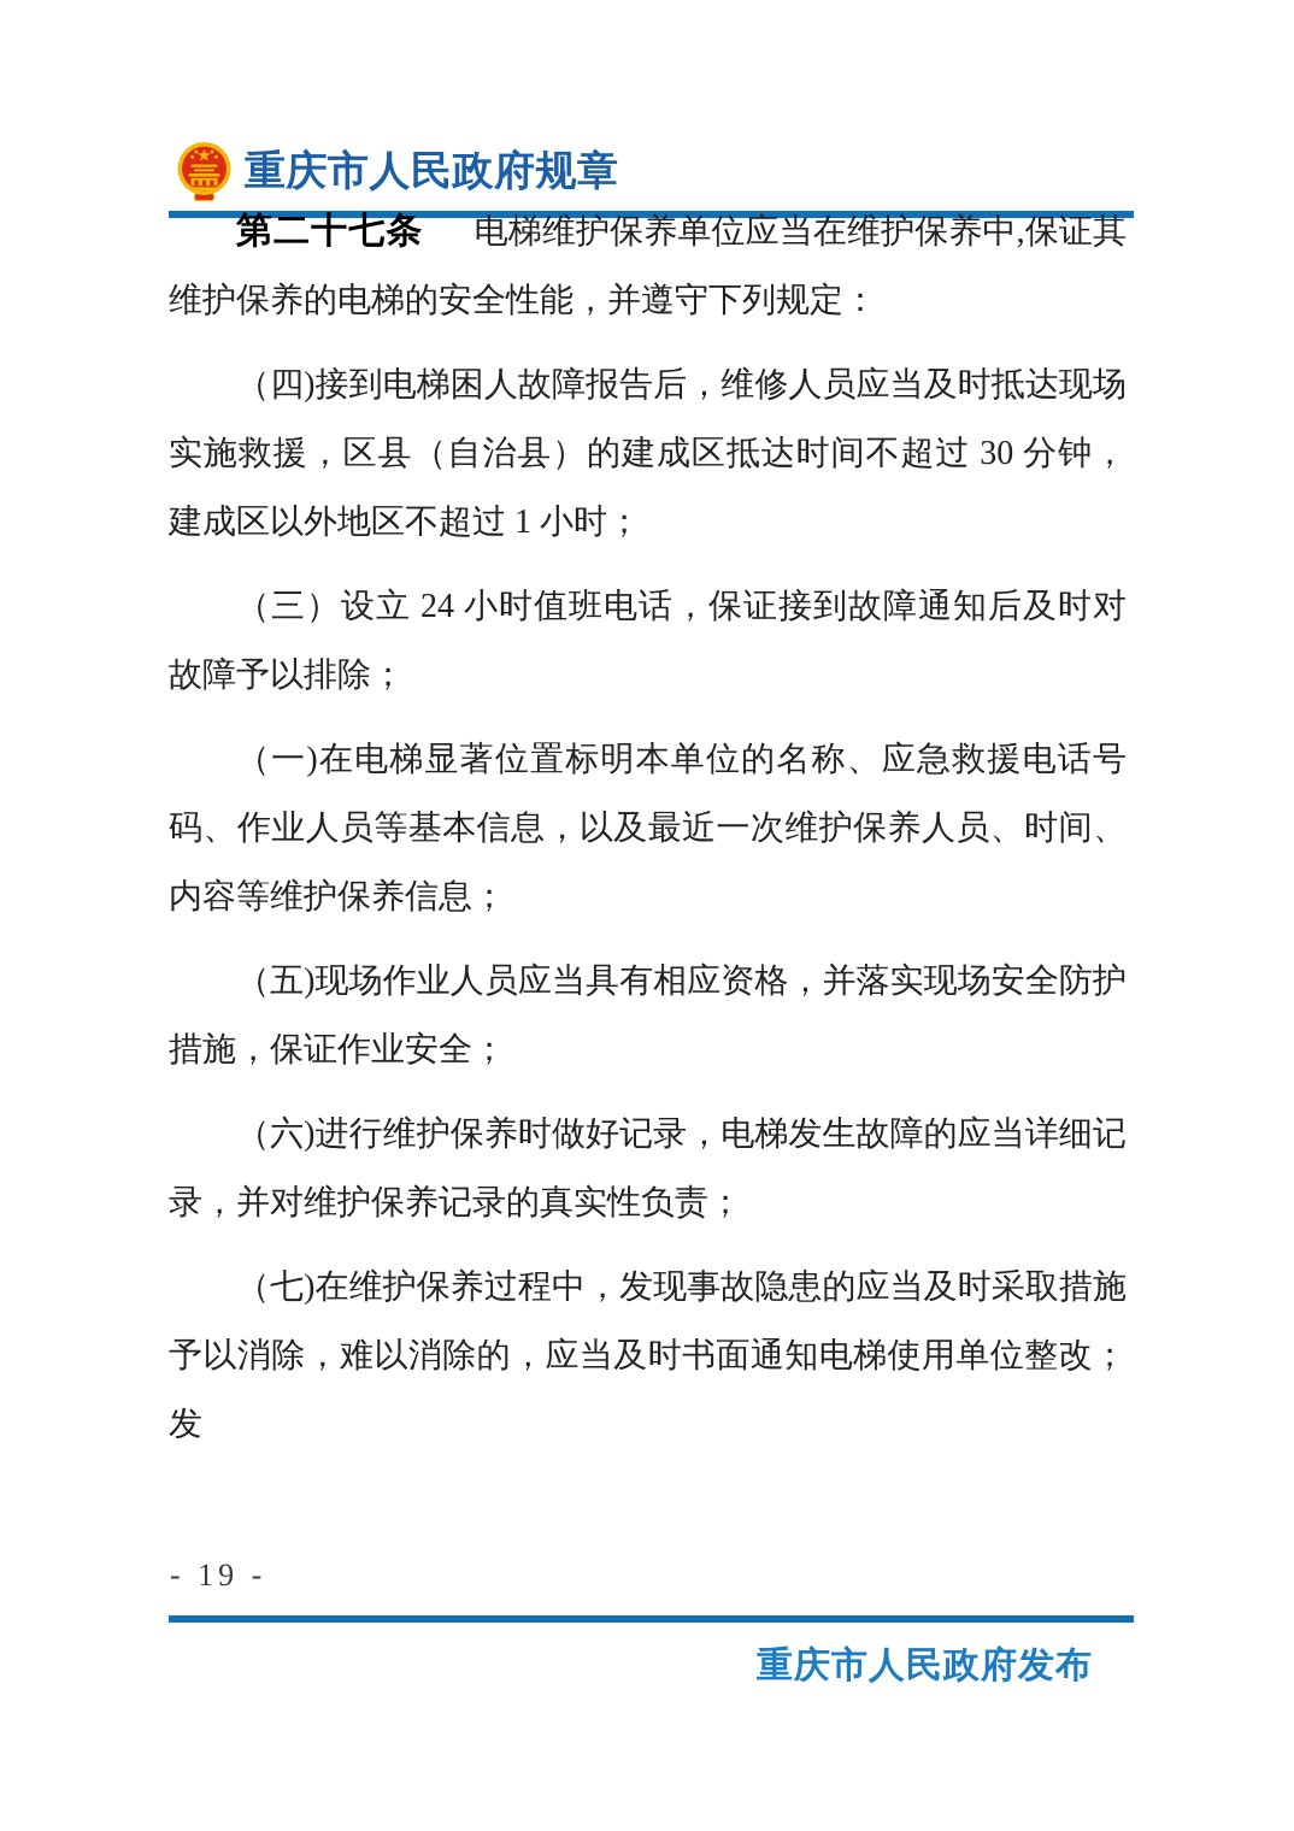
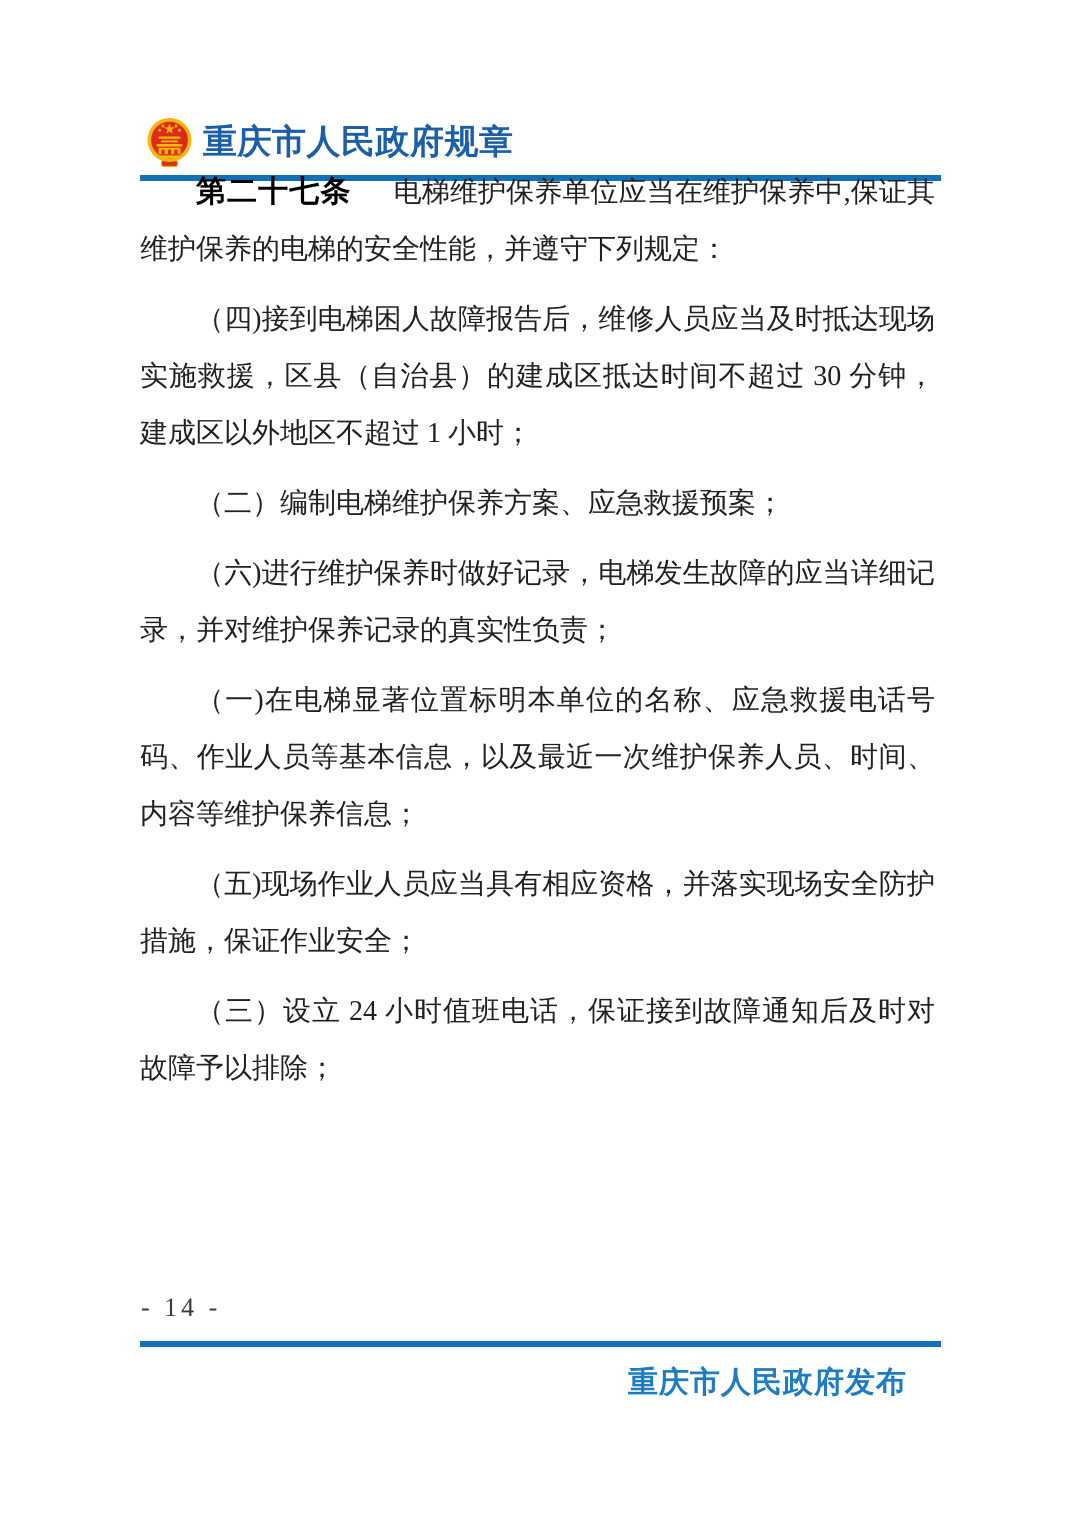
  重庆市人民政府规章
  第二十七条 电梯维护保养单位应当在维护保养中,保证其维护保养的电梯的安全性能，并遵守下列规定：
  （四)接到电梯困人故障报告后，维修人员应当及时抵达现场实施救援，区县（自治县）的建成区抵达时间不超过 30 分钟，建成区以外地区不超过 1 小时；
+ （二）编制电梯维护保养方案、应急救援预案；
- （三）设立 24 小时值班电话，保证接到故障通知后及时对故障予以排除；
+ （六)进行维护保养时做好记录，电梯发生故障的应当详细记录，并对维护保养记录的真实性负责；
  （一)在电梯显著位置标明本单位的名称、应急救援电话号码、作业人员等基本信息，以及最近一次维护保养人员、时间、内容等维护保养信息；
  （五)现场作业人员应当具有相应资格，并落实现场安全防护措施，保证作业安全；
- （六)进行维护保养时做好记录，电梯发生故障的应当详细记录，并对维护保养记录的真实性负责；
+ （三）设立 24 小时值班电话，保证接到故障通知后及时对故障予以排除；
- （七)在维护保养过程中，发现事故隐患的应当及时采取措施予以消除，难以消除的，应当及时书面通知电梯使用单位整改；发
- - 19 -
+ - 14 -
  重庆市人民政府发布
